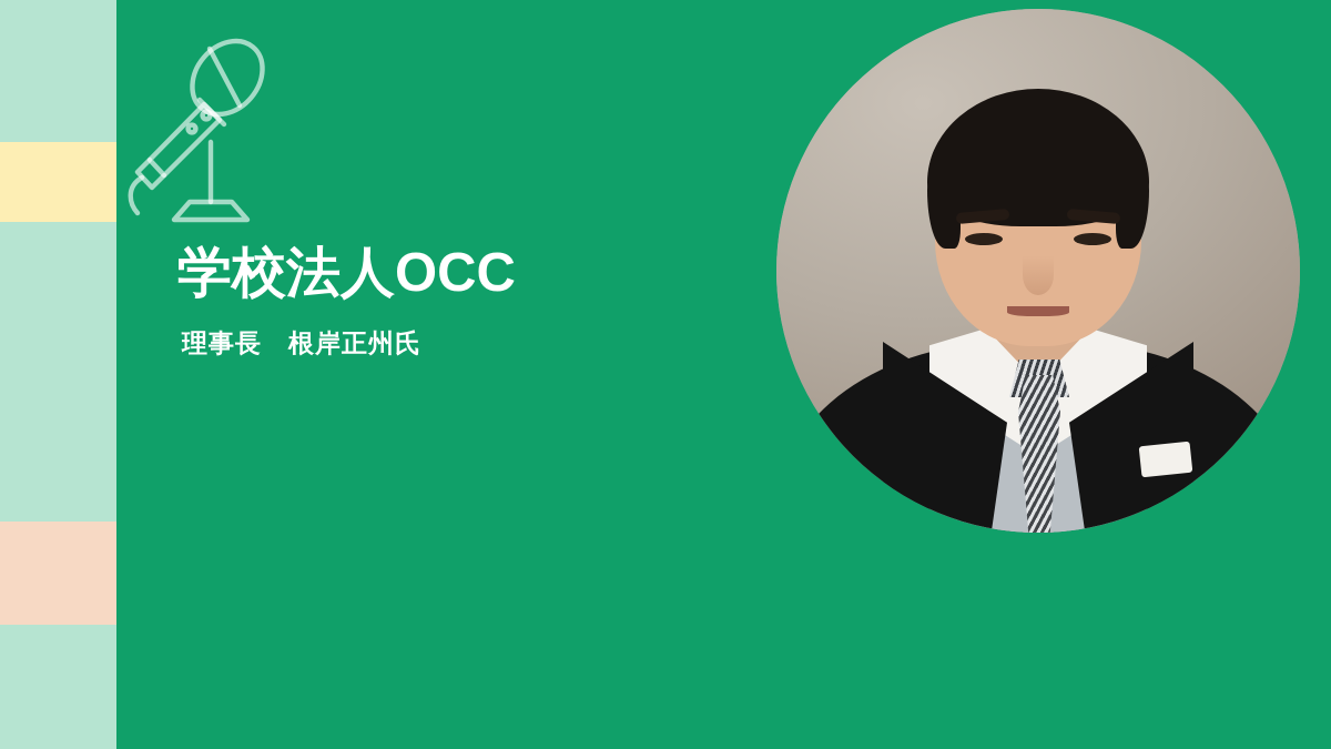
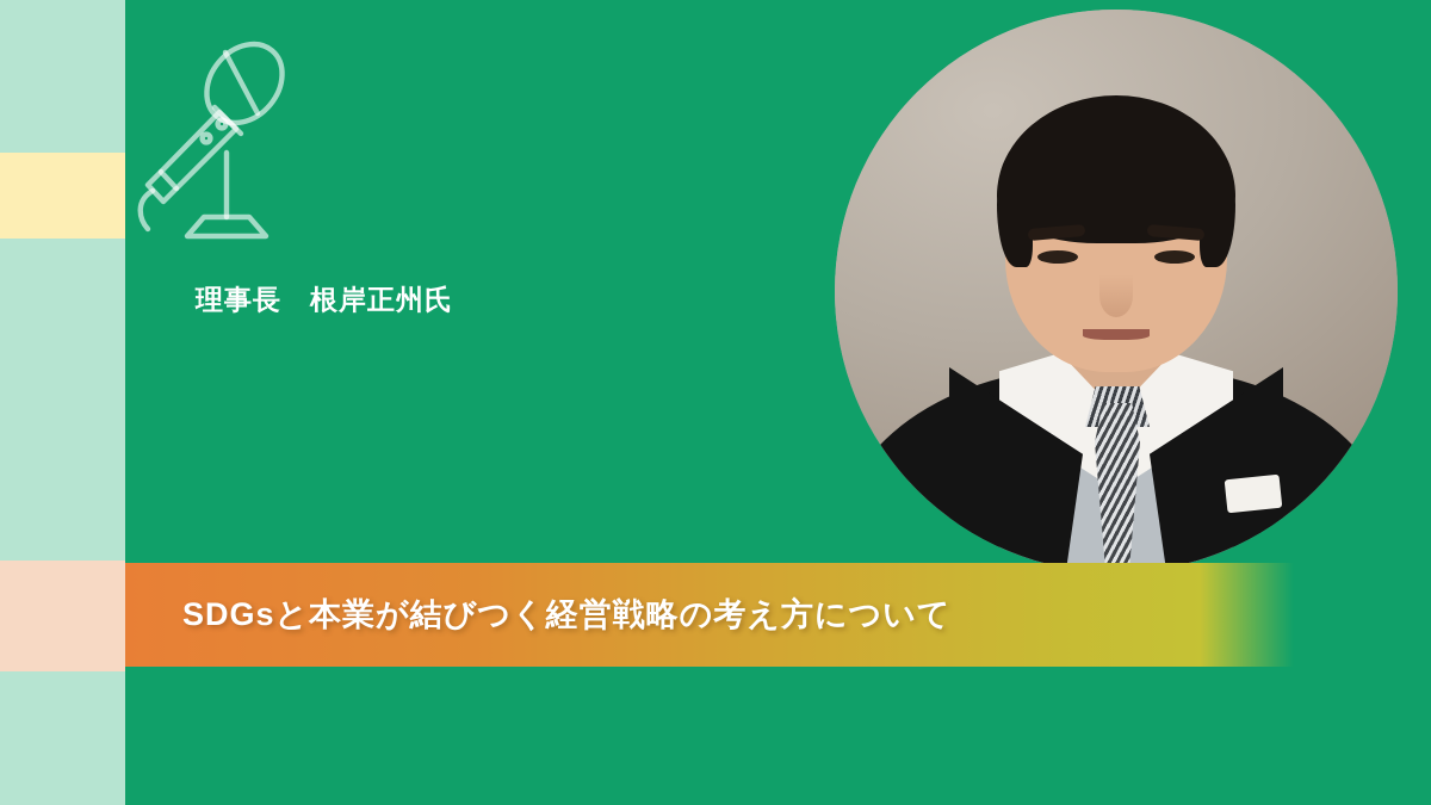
- 学校法人OCC
  理事長 根岸正州氏
+ SDGsと本業が結びつく経営戦略の考え方について
